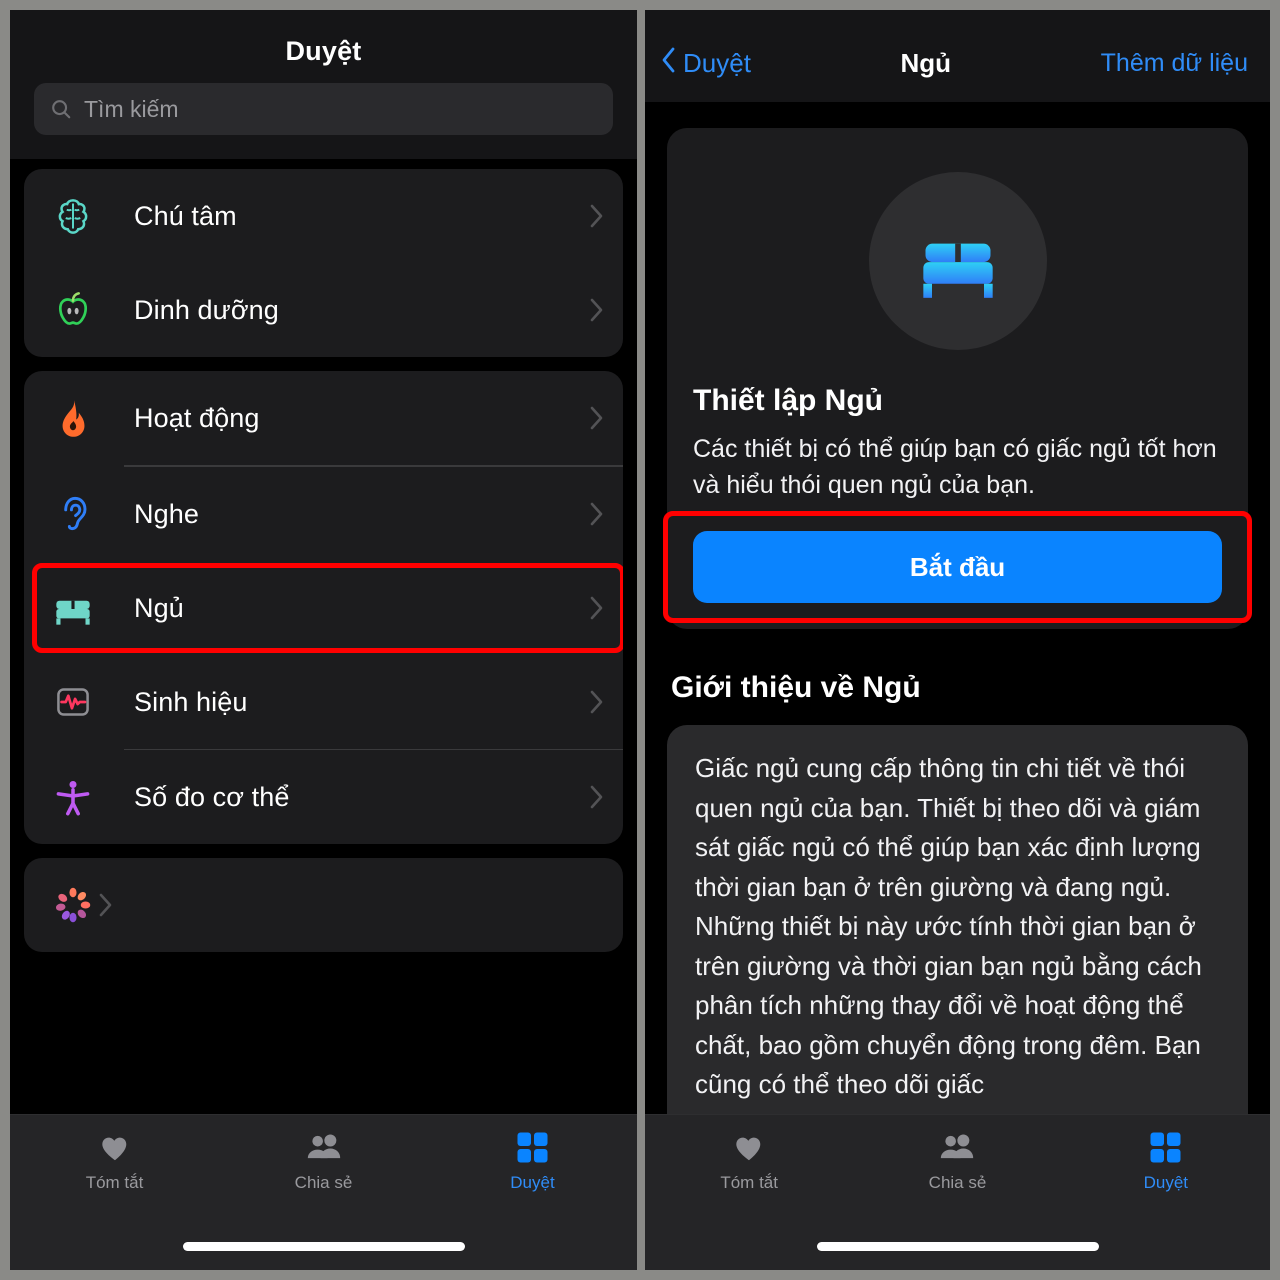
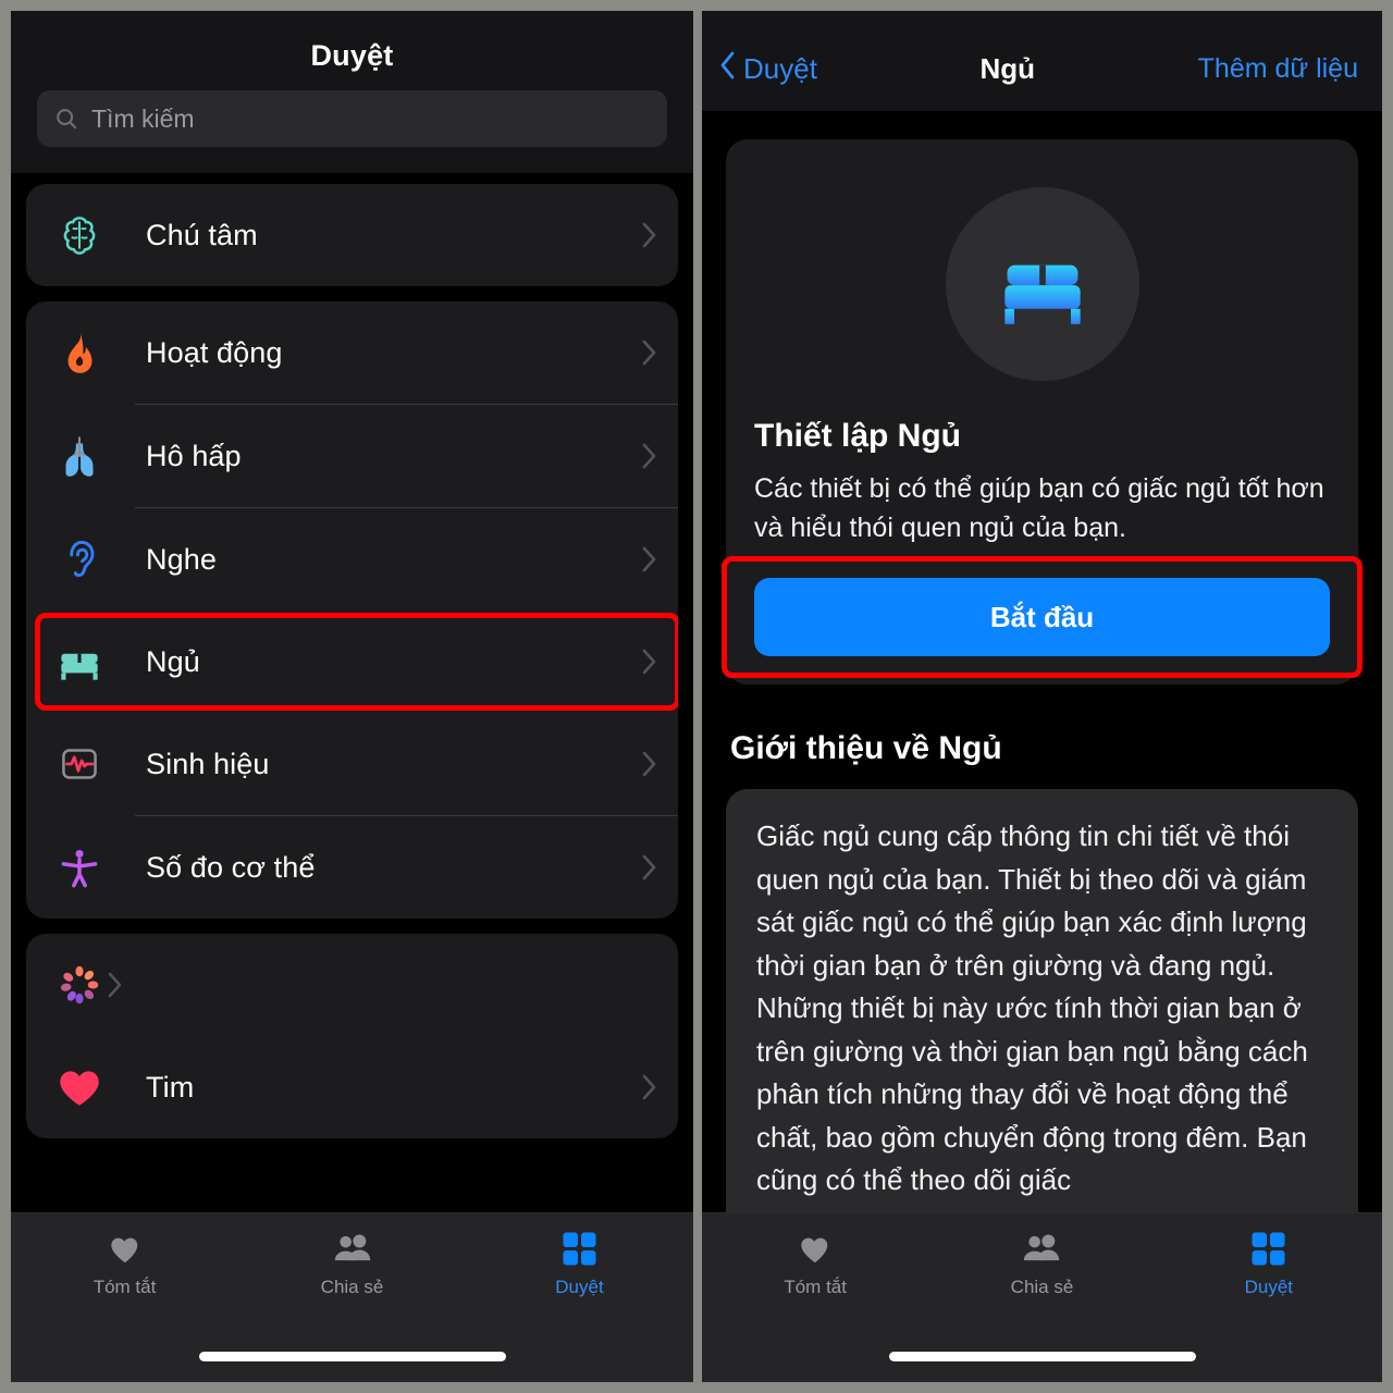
  Duyệt
  Tìm kiếm
  Chú tâm
- Dinh dưỡng
  Hoạt động
+ Hô hấp
  Nghe
  Ngủ
  Sinh hiệu
  Số đo cơ thể
+ Tim
  Tóm tắt
  Chia sẻ
  Duyệt
  Duyệt
  Ngủ
  Thêm dữ liệu
  Thiết lập Ngủ
  Các thiết bị có thể giúp bạn có giấc ngủ tốt hơn và hiểu thói quen ngủ của bạn.
  Bắt đầu
  Giới thiệu về Ngủ
  Giấc ngủ cung cấp thông tin chi tiết về thói quen ngủ của bạn. Thiết bị theo dõi và giám sát giấc ngủ có thể giúp bạn xác định lượng thời gian bạn ở trên giường và đang ngủ. Những thiết bị này ước tính thời gian bạn ở trên giường và thời gian bạn ngủ bằng cách phân tích những thay đổi về hoạt động thể chất, bao gồm chuyển động trong đêm. Bạn cũng có thể theo dõi giấc
  Tóm tắt
  Chia sẻ
  Duyệt
